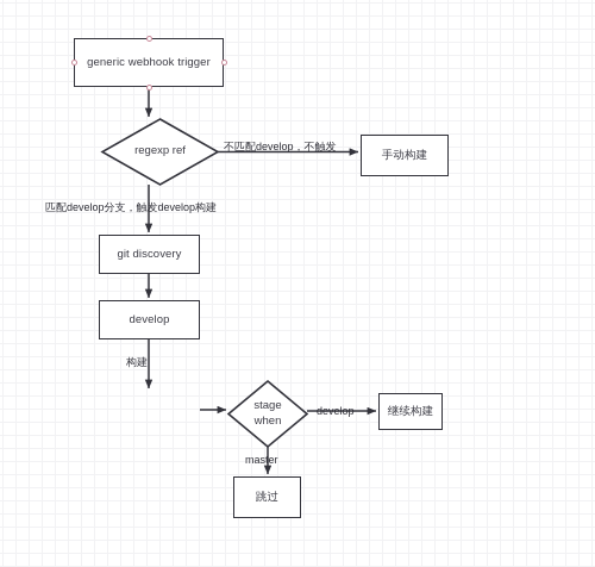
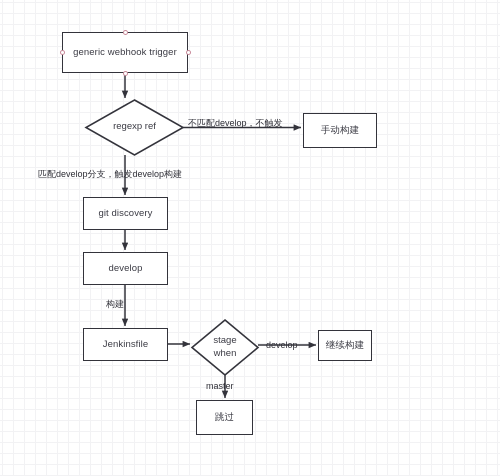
  generic webhook trigger
  regexp ref
  手动构建
  git discovery
  develop
+ Jenkinsfile
  stage
  when
  继续构建
  跳过
  不匹配develop，不触发
  匹配develop分支，触发develop构建
  构建
  develop
  master
